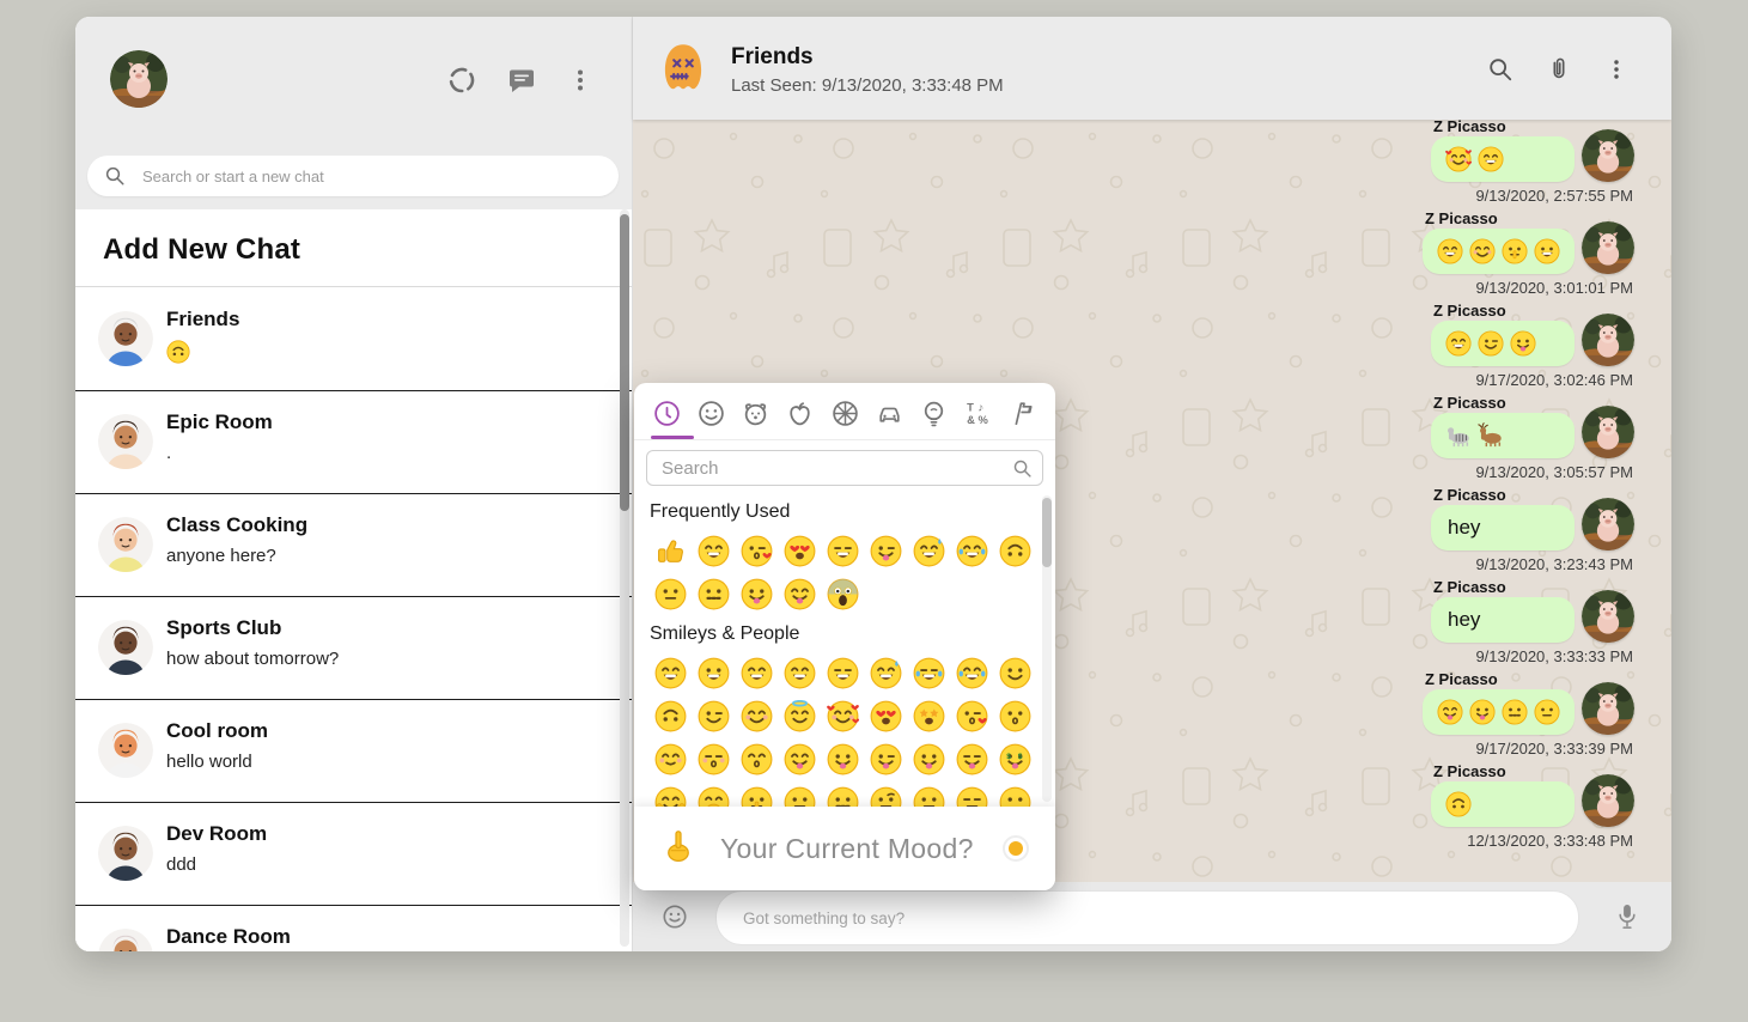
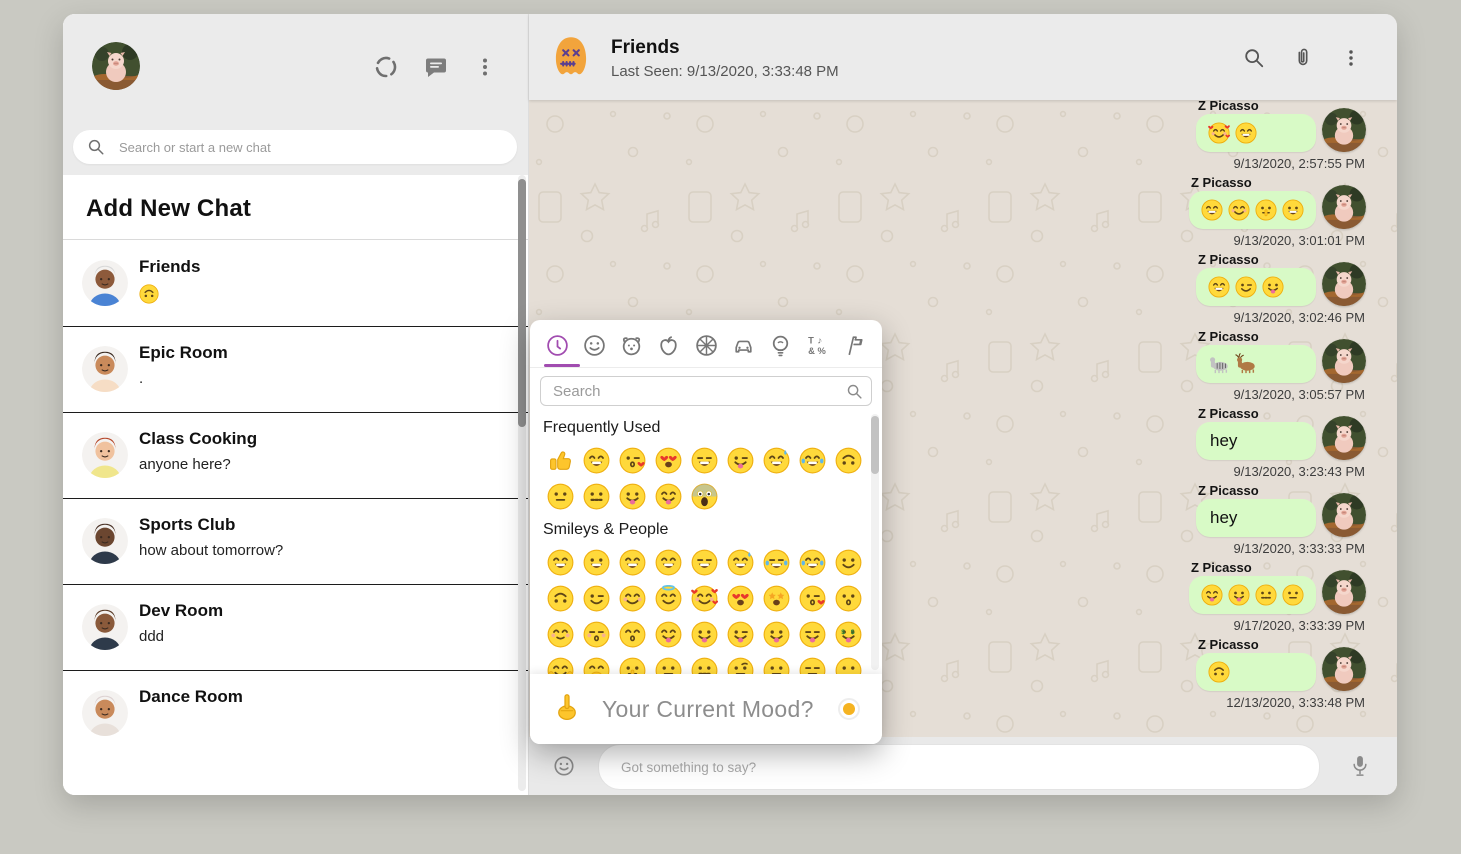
  Search or start a new chat
  Add New Chat
  Friends
  Epic Room
  .
  Class Cooking
  anyone here?
  Sports Club
  how about tomorrow?
- Cool room
- hello world
  Dev Room
  ddd
  Dance Room
  Friends
  Last Seen: 9/13/2020, 3:33:48 PM
  Z Picasso
  9/13/2020, 2:57:55 PM
  Z Picasso
  9/13/2020, 3:01:01 PM
  Z Picasso
- 9/17/2020, 3:02:46 PM
+ 9/13/2020, 3:02:46 PM
  Z Picasso
  9/13/2020, 3:05:57 PM
  Z Picasso
  hey
  9/13/2020, 3:23:43 PM
  Z Picasso
  hey
  9/13/2020, 3:33:33 PM
  Z Picasso
  9/17/2020, 3:33:39 PM
  Z Picasso
  12/13/2020, 3:33:48 PM
  Got something to say?
  T
  ♪
  &
  %
  Search
  Frequently Used
  Smileys & People
  Your Current Mood?
